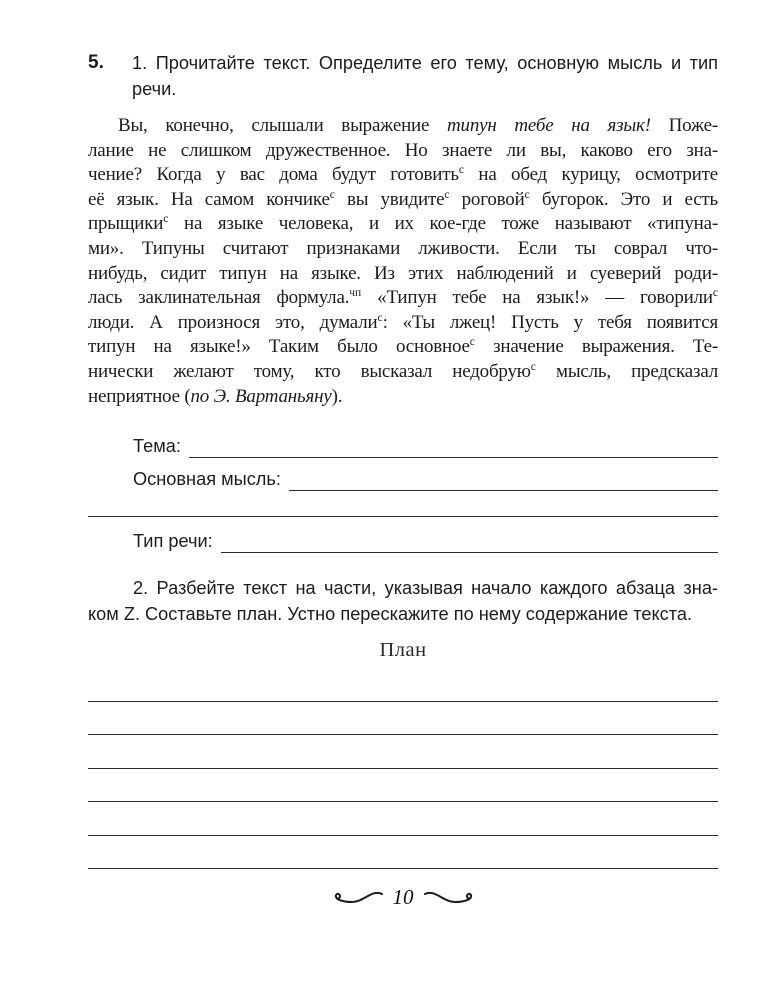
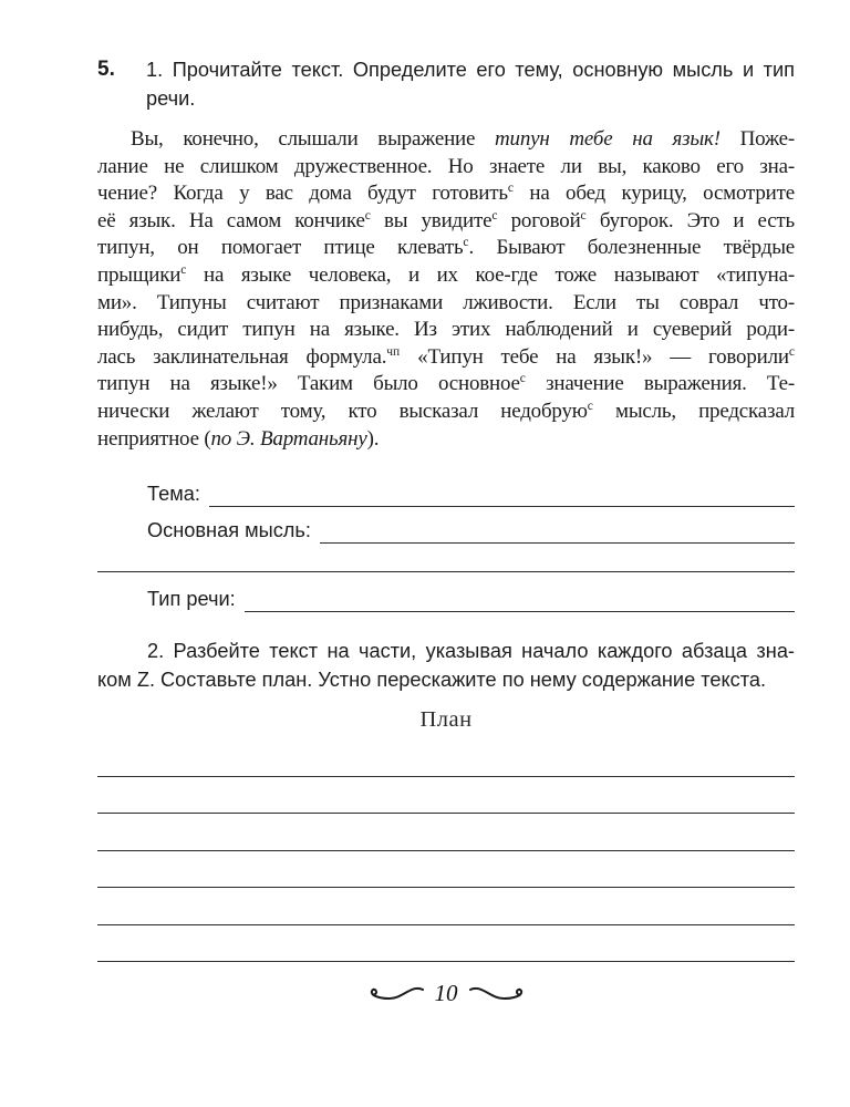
  5.
  1. Прочитайте текст. Определите его тему, основную мысль и тип
  речи.
  Вы, конечно, слышали выражение типун тебе на язык! Поже-
  лание не слишком дружественное. Но знаете ли вы, каково его зна-
  чение? Когда у вас дома будут готовитьс на обед курицу, осмотрите
  её язык. На самом кончикес вы увидитес роговойс бугорок. Это и есть
+ типун, он помогает птице клеватьс. Бывают болезненные твёрдые
  прыщикис на языке человека, и их кое-где тоже называют «типуна-
  ми». Типуны считают признаками лживости. Если ты соврал что-
  нибудь, сидит типун на языке. Из этих наблюдений и суеверий роди-
  лась заклинательная формула.чп «Типун тебе на язык!» — говорилис
- люди. А произнося это, думалис: «Ты лжец! Пусть у тебя появится
  типун на языке!» Таким было основноес значение выражения. Те-
  нически желают тому, кто высказал недобруюс мысль, предсказал
  неприятное (по Э. Вартаньяну).
  Тема:
  Основная мысль:
  Тип речи:
  2. Разбейте текст на части, указывая начало каждого абзаца зна-
  ком Z. Составьте план. Устно перескажите по нему содержание текста.
  План
  10
